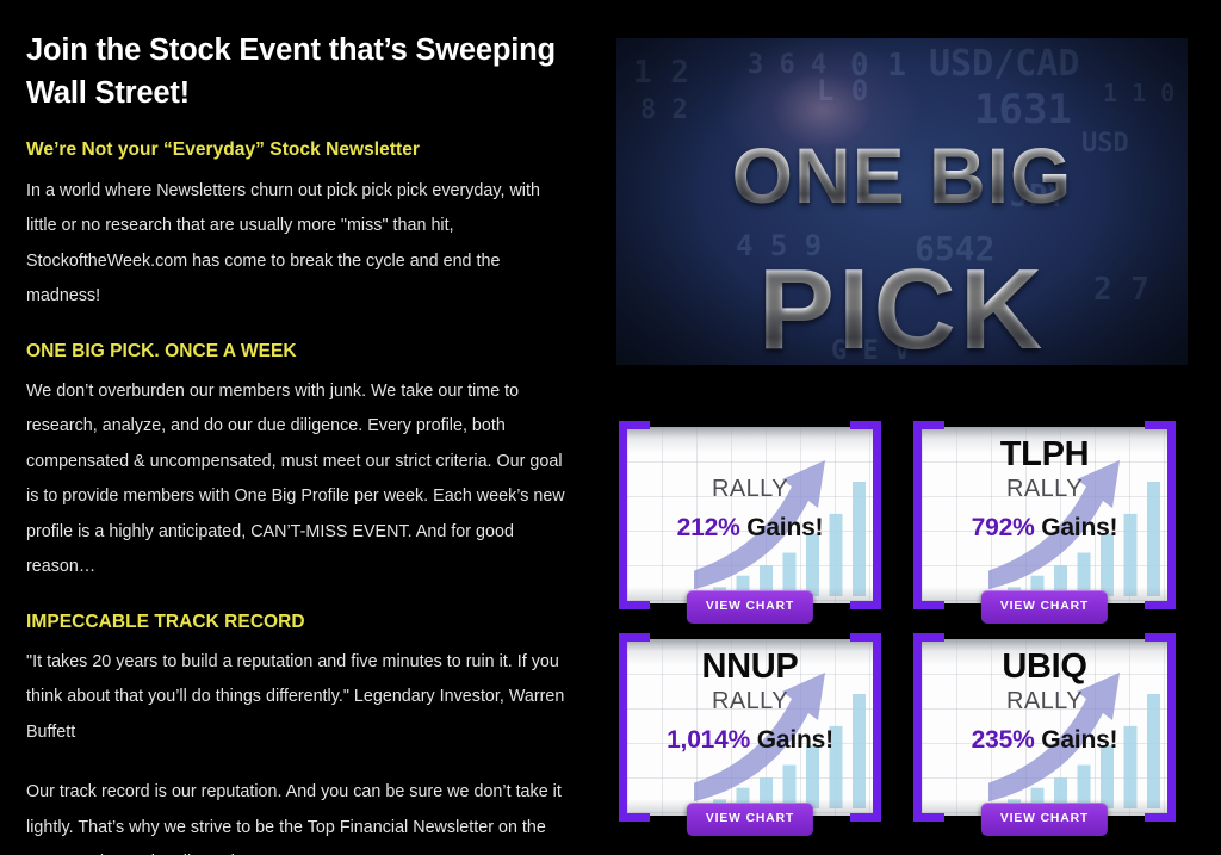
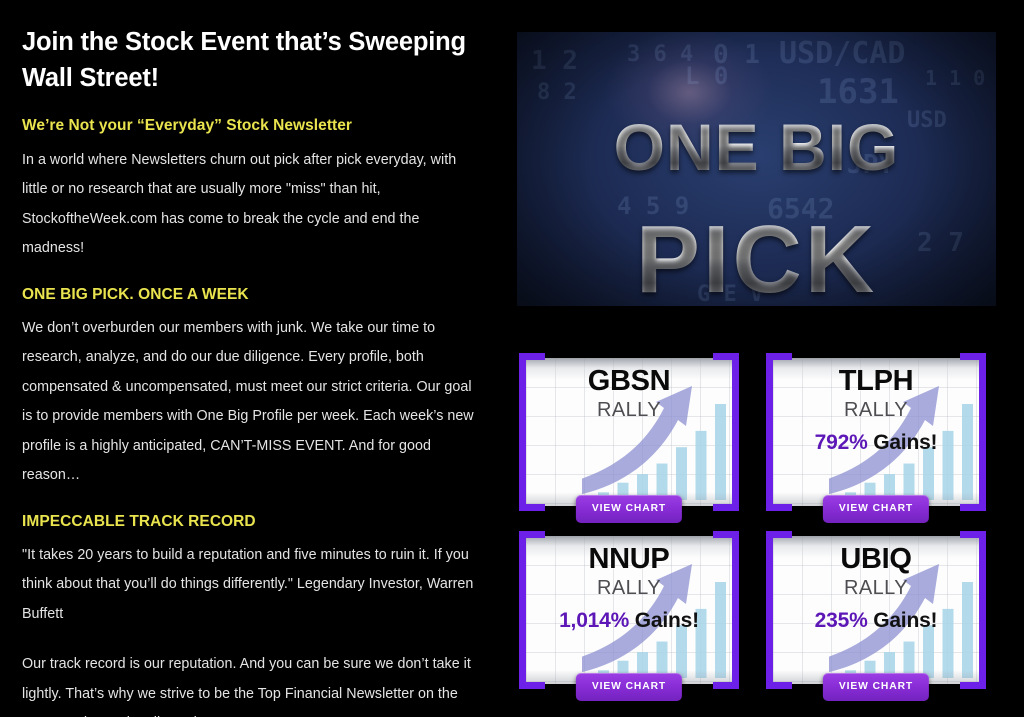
  Join the Stock Event that’s Sweeping Wall Street!
  We’re Not your “Everyday” Stock Newsletter
- In a world where Newsletters churn out pick pick pick everyday, with little or no research that are usually more "miss" than hit, StockoftheWeek.com has come to break the cycle and end the madness!
+ In a world where Newsletters churn out pick after pick everyday, with little or no research that are usually more "miss" than hit, StockoftheWeek.com has come to break the cycle and end the madness!
  ONE BIG PICK. ONCE A WEEK
  We don’t overburden our members with junk. We take our time to research, analyze, and do our due diligence. Every profile, both compensated & uncompensated, must meet our strict criteria. Our goal is to provide members with One Big Profile per week. Each week’s new profile is a highly anticipated, CAN’T-MISS EVENT. And for good reason…
  IMPECCABLE TRACK RECORD
  "It takes 20 years to build a reputation and five minutes to ruin it. If you think about that you’ll do things differently." Legendary Investor, Warren Buffett
  Our track record is our reputation. And you can be sure we don’t take it lightly. That’s why we strive to be the Top Financial Newsletter on the
  ONE BIG
  PICK
+ GBSN
  RALLY
- 212% Gains!
  VIEW CHART
  TLPH
  RALLY
  792% Gains!
  VIEW CHART
  NNUP
  RALLY
  1,014% Gains!
  VIEW CHART
  UBIQ
  RALLY
  235% Gains!
  VIEW CHART
